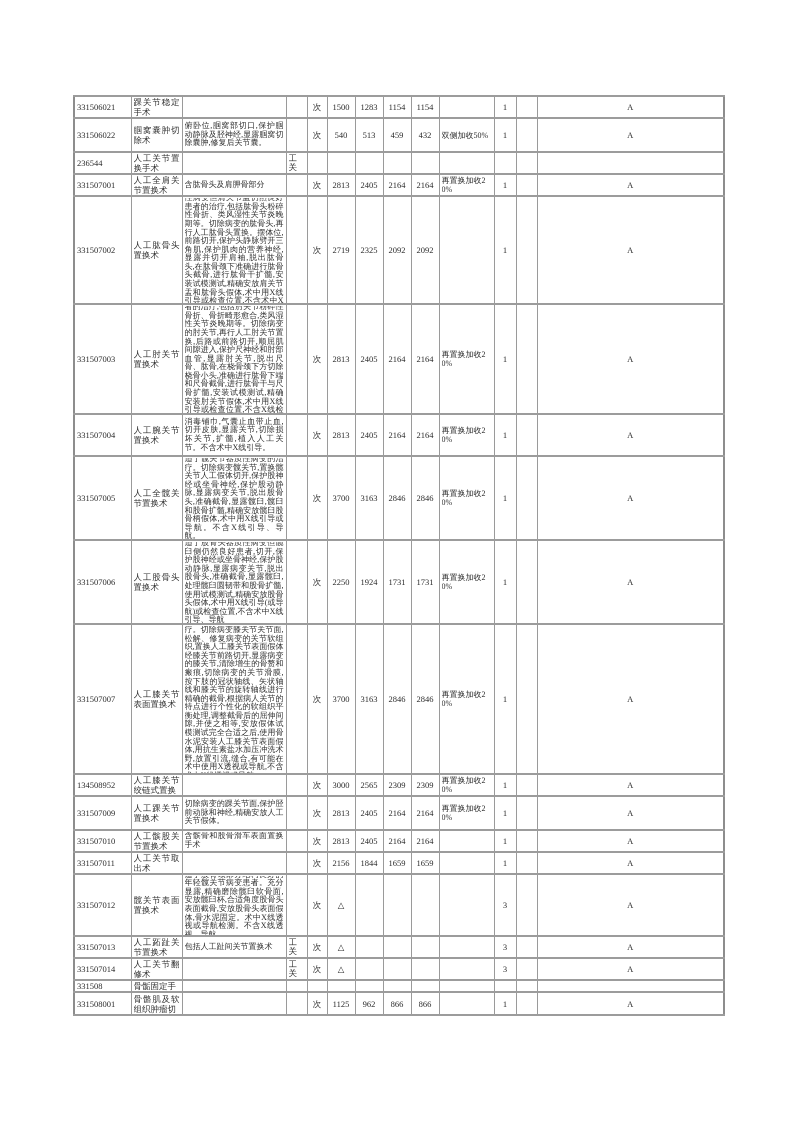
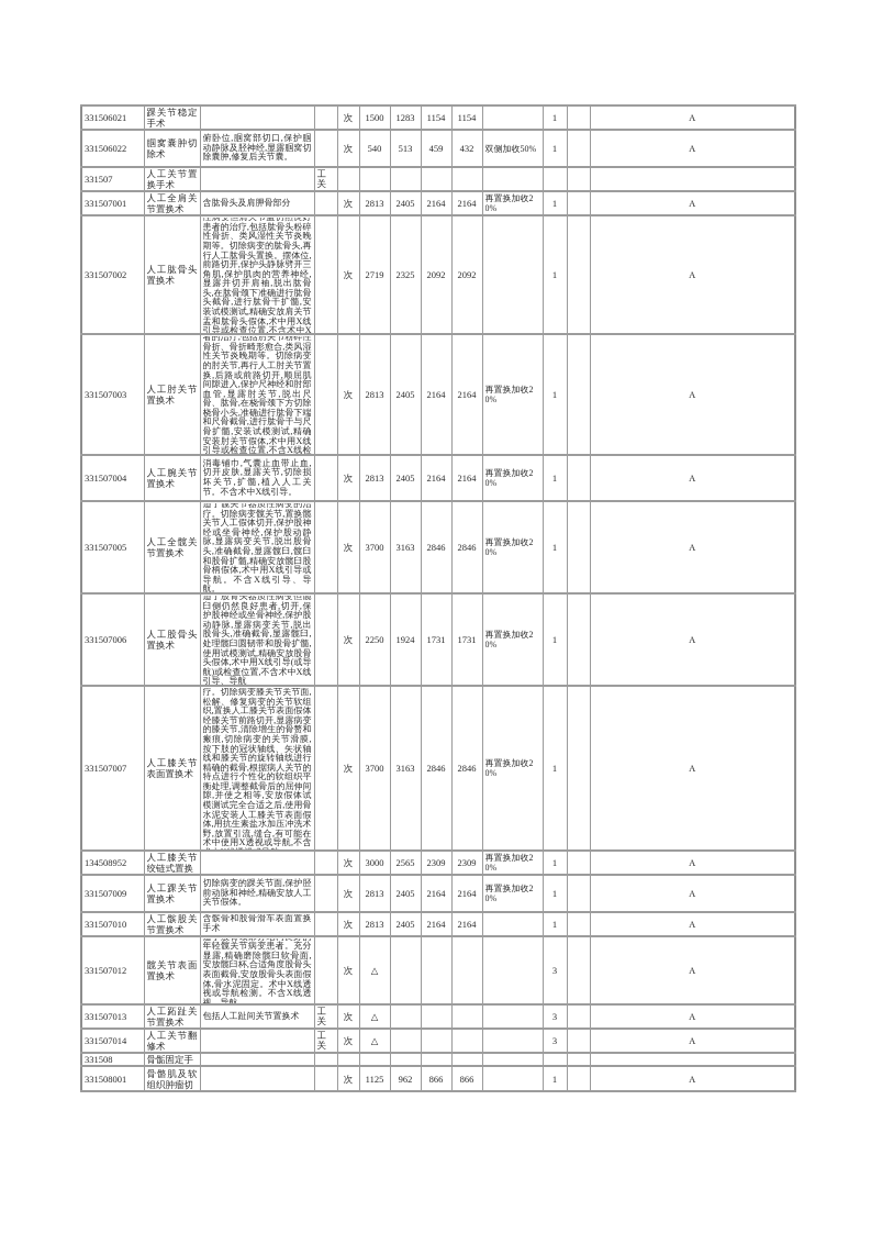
  331506021	踝关节稳定手术			次	1500	1283	1154	1154		1		A
  331506022	腘窝囊肿切除术	俯卧位,腘窝部切口,保护腘动静脉及胫神经,显露腘窝切除囊肿,修复后关节囊。		次	540	513	459	432	双侧加收50%	1		A
- 236544	人工关节置换手术		工关
+ 331507	人工关节置换手术		工关
  331507001	人工全肩关节置换术	含肱骨头及肩胛骨部分		次	2813	2405	2164	2164	再置换加收20%	1		A
  331507002	人工肱骨头置换术	性病变但肩关节盂仍然良好患者的治疗,包括肱骨头粉碎性骨折、类风湿性关节炎晚期等。切除病变的肱骨头,再行人工肱骨头置换。摆体位,前路切开,保护头静脉劈开三角肌,保护肌肉的营养神经,显露并切开肩袖,脱出肱骨头,在肱骨颈下准确进行肱骨头截骨,进行肱骨干扩髓,安装试模测试,精确安放肩关节盂和肱骨头假体,术中用X线引导或检查位置,不含术中X		次	2719	2325	2092	2092		1		A
  331507003	人工肘关节置换术	者的治疗,包括肘关节粉碎性骨折、骨折畸形愈合,类风湿性关节炎晚期等。切除病变的肘关节,再行人工肘关节置换,后路或前路切开,顺屈肌间隙进入,保护尺神经和肘部血管,显露肘关节,脱出尺骨、肱骨,在桡骨颈下方切除桡骨小头,准确进行肱骨下端和尺骨截骨,进行肱骨干与尺骨扩髓,安装试模测试,精确安装肘关节假体,术中用X线引导或检查位置,不含X线检		次	2813	2405	2164	2164	再置换加收20%	1		A
  331507004	人工腕关节置换术	消毒铺巾,气囊止血带止血,切开皮肤,显露关节,切除损坏关节,扩髓,植入人工关节。不含术中X线引导。		次	2813	2405	2164	2164	再置换加收20%	1		A
  331507005	人工全髋关节置换术	适于髋关节器质性病变的治疗。切除病变髋关节,置换髋关节人工假体切开,保护股神经或坐骨神经,保护股动静脉,显露病变关节,脱出股骨头,准确截骨,显露髋臼,髋臼和股骨扩髓,精确安放髋臼股骨柄假体,术中用X线引导或导航。不含X线引导、导航。		次	3700	3163	2846	2846	再置换加收20%	1		A
  331507006	人工股骨头置换术	适于股骨头器质性病变但髋臼侧仍然良好患者,切开,保护股神经或坐骨神经,保护股动静脉,显露病变关节,脱出股骨头,准确截骨,显露髋臼,处理髋臼圆韧带和股骨扩髓,使用试模测试,精确安放股骨头假体,术中用X线引导(或导航)或检查位置,不含术中X线引导、导航		次	2250	1924	1731	1731	再置换加收20%	1		A
  331507007	人工膝关节表面置换术	疗。切除病变膝关节关节面,松解、修复病变的关节软组织,置换人工膝关节表面假体经膝关节前路切开,显露病变的膝关节,清除增生的骨赘和瘢痕,切除病变的关节滑膜,按下肢的冠状轴线、矢状轴线和膝关节的旋转轴线进行精确的截骨,根据病人关节的特点进行个性化的软组织平衡处理,调整截骨后的屈伸间隙,并使之相等,安放假体试模测试完全合适之后,使用骨水泥安装人工膝关节表面假体,用抗生素盐水加压冲洗术野,放置引流,缝合,有可能在术中使用X透视或导航,不含		次	3700	3163	2846	2846	再置换加收20%	1		A
  134508952	人工膝关节绞链式置换			次	3000	2565	2309	2309	再置换加收20%	1		A
  331507009	人工踝关节置换术	切除病变的踝关节面,保护胫前动脉和神经,精确安放人工关节假体。		次	2813	2405	2164	2164	再置换加收20%	1		A
  331507010	人工髌股关节置换术	含髌骨和股骨滑车表面置换手术		次	2813	2405	2164	2164		1		A
- 331507011	人工关节取出术			次	2156	1844	1659	1659		1		A
  331507012	髋关节表面置换术	年轻髋关节病变患者。充分显露,精确磨除髋臼软骨面,安放髋臼杯,合适角度股骨头表面截骨,安放股骨头表面假体,骨水泥固定。术中X线透视或导航检测。不含X线透视、导航		次	△					3		A
  331507013	人工跖趾关节置换术	包括人工趾间关节置换术	工关	次	△					3		A
  331507014	人工关节翻修术		工关	次	△					3		A
  331508	骨骺固定手
  331508001	骨骼肌及软组织肿瘤切			次	1125	962	866	866		1		A
